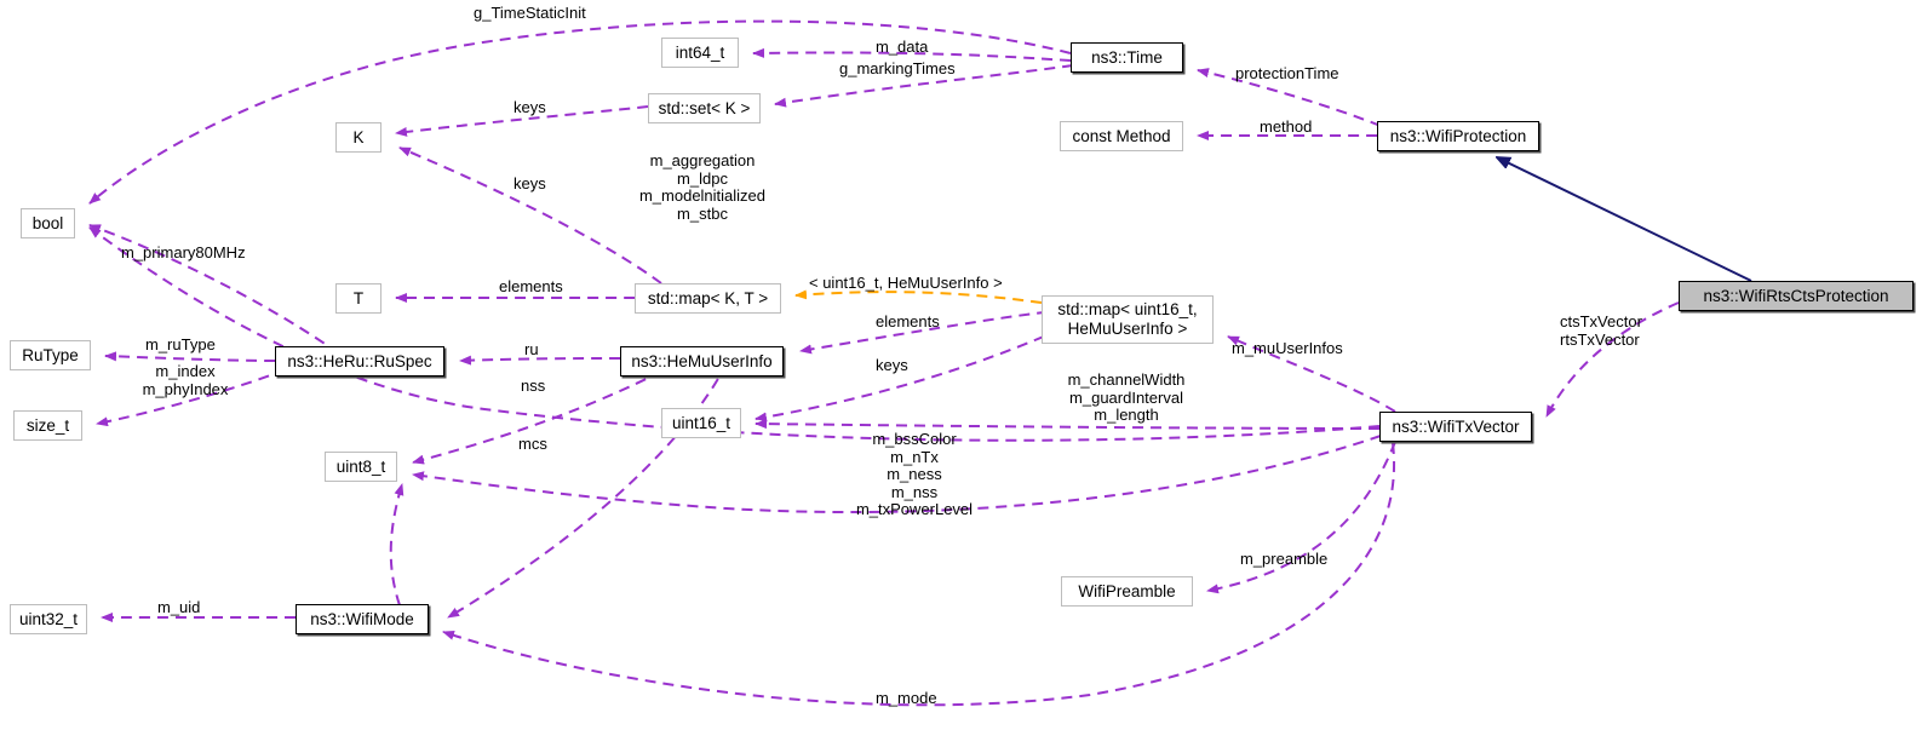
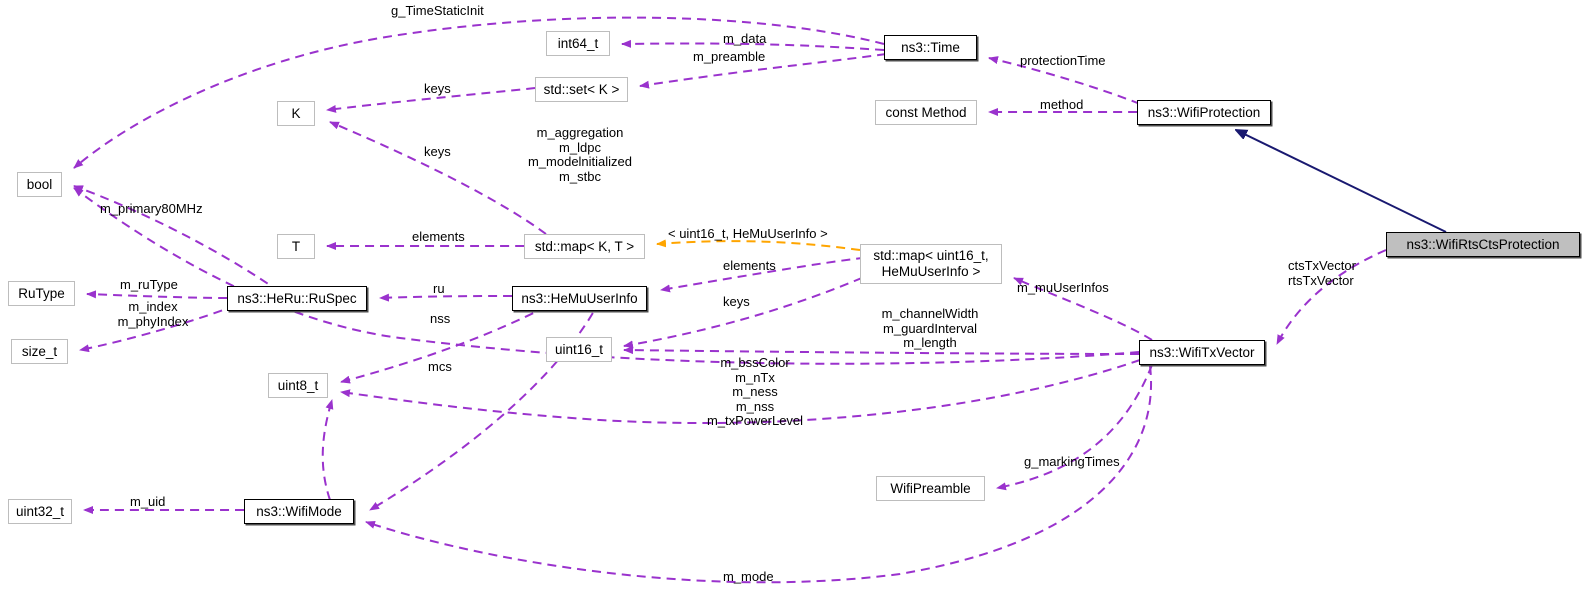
  bool
  RuType
  size_t
  uint32_t
  K
  T
  ns3::HeRu::RuSpec
  uint8_t
  ns3::WifiMode
  int64_t
  std::set< K >
  std::map< K, T >
  ns3::HeMuUserInfo
  uint16_t
  ns3::Time
  const Method
  std::map< uint16_t,
  HeMuUserInfo >
  WifiPreamble
  ns3::WifiProtection
  ns3::WifiTxVector
  ns3::WifiRtsCtsProtection
  g_TimeStaticInit
  m_data
- g_markingTimes
+ m_preamble
  keys
  keys
  protectionTime
  method
  m_aggregation
  m_ldpc
  m_modelnitialized
  m_stbc
  m_primary80MHz
  elements
  < uint16_t, HeMuUserInfo >
  elements
  ctsTxVector
  rtsTxVector
  m_ruType
  ru
  keys
  m_muUserInfos
  m_index
  m_phyIndex
  m_channelWidth
  m_guardInterval
  m_length
  nss
  mcs
  m_bssColor
  m_nTx
  m_ness
  m_nss
  m_txPowerLevel
- m_preamble
+ g_markingTimes
  m_uid
  m_mode
